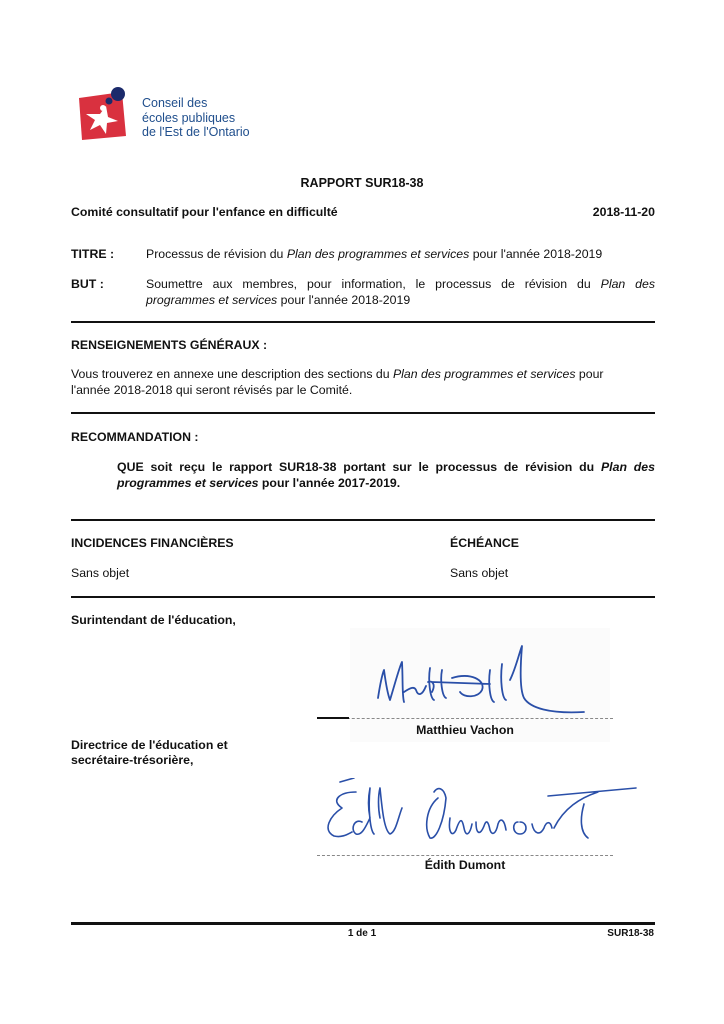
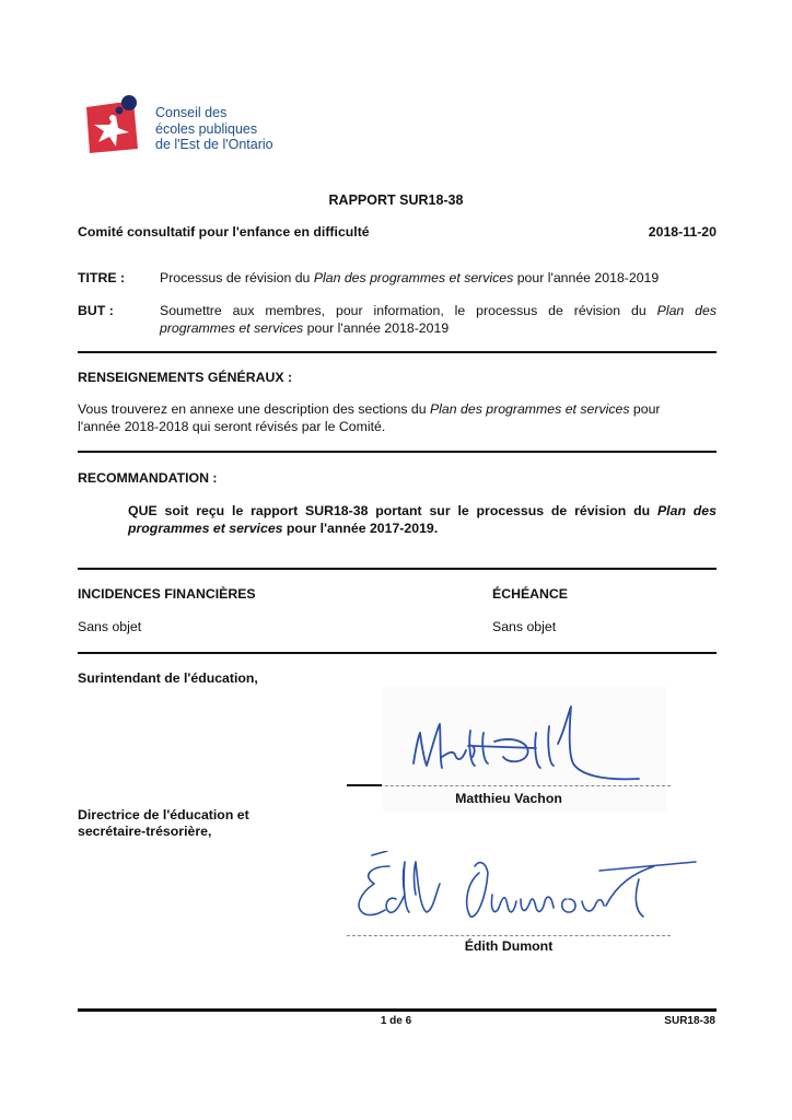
  Conseil des
  écoles publiques
  de l'Est de l'Ontario
  RAPPORT SUR18-38
  Comité consultatif pour l'enfance en difficulté
  2018-11-20
  TITRE :
  Processus de révision du Plan des programmes et services pour l'année 2018-2019
  BUT :
  Soumettre aux membres, pour information, le processus de révision du Plan des programmes et services pour l'année 2018-2019
  RENSEIGNEMENTS GÉNÉRAUX :
  Vous trouverez en annexe une description des sections du Plan des programmes et services pour l'année 2018-2018 qui seront révisés par le Comité.
  RECOMMANDATION :
  QUE soit reçu le rapport SUR18-38 portant sur le processus de révision du Plan des programmes et services pour l'année 2017-2019.
  INCIDENCES FINANCIÈRES
  Sans objet
  ÉCHÉANCE
  Sans objet
  Surintendant de l'éducation,
  Matthieu Vachon
  Directrice de l'éducation et
  secrétaire-trésorière,
  Édith Dumont
- 1 de 1
+ 1 de 6
  SUR18-38
